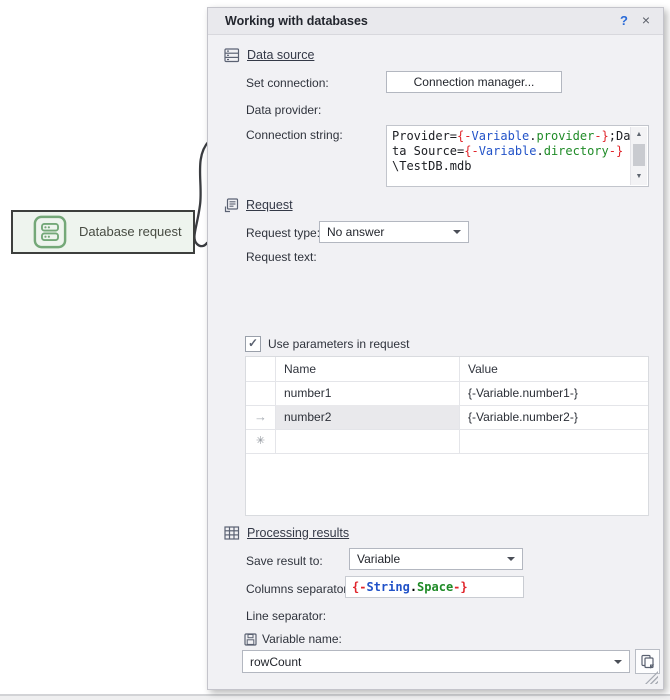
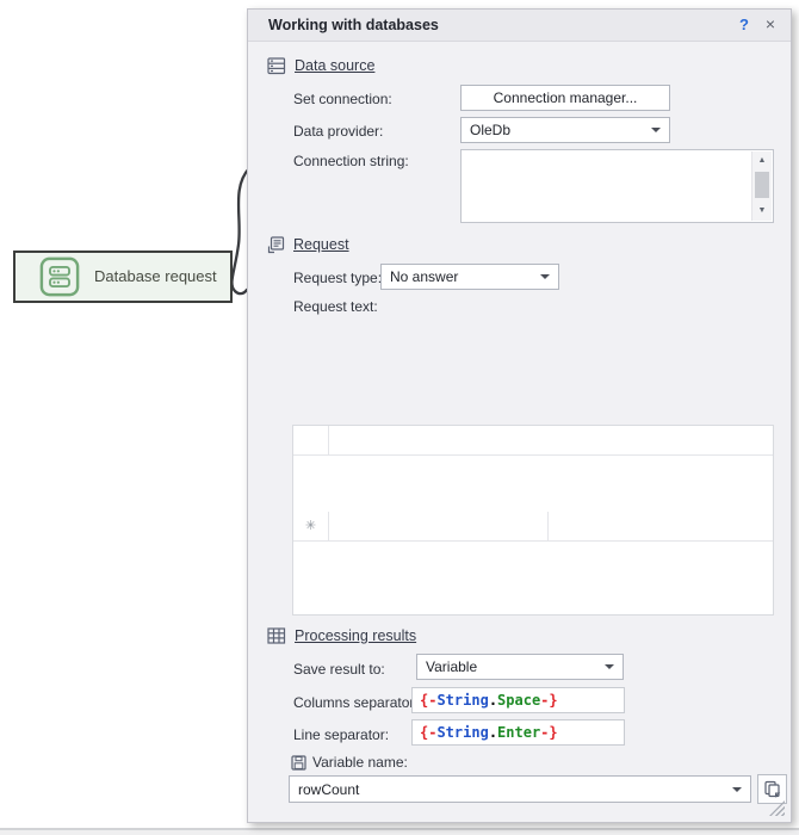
  Database request
  Working with databases
  ?
  ×
  Data source
  Set connection:
  Connection manager...
  Data provider:
+ OleDb
  Connection string:
- Provider={-Variable.provider-};Data Source={-Variable.directory-}\TestDB.mdb
  Request
  Request type
  No answer
  Request text:
- ✓
- Use parameters in request
- Name
- Value
- number1
- {-Variable.number1-}
- →
- number2
- {-Variable.number2-}
  ✳
  Processing results
  Save result to:
  Variable
  Columns separato
  {-String.Space-}
  Line separator:
+ {-String.Enter-}
  Variable name:
  rowCount
